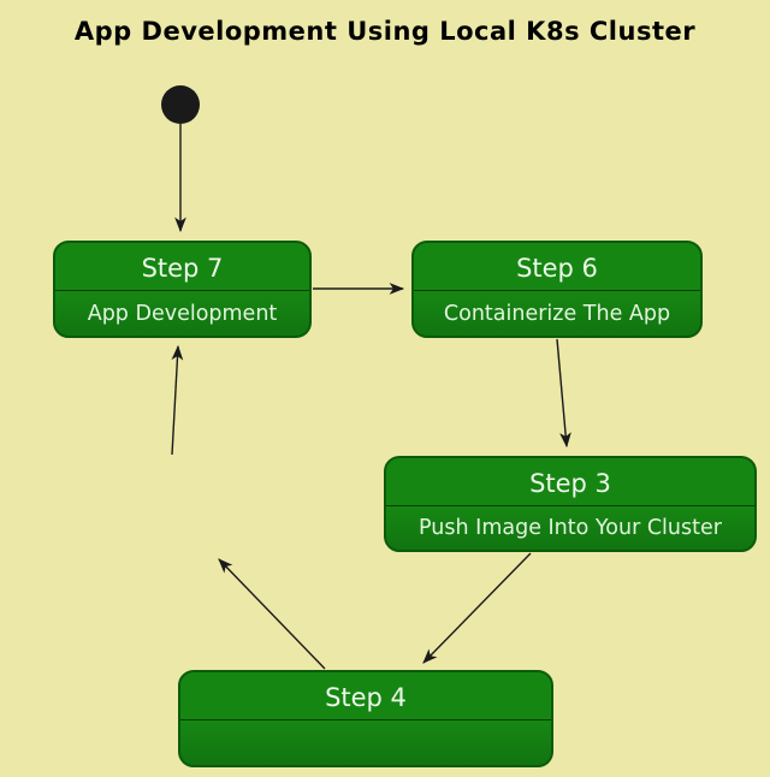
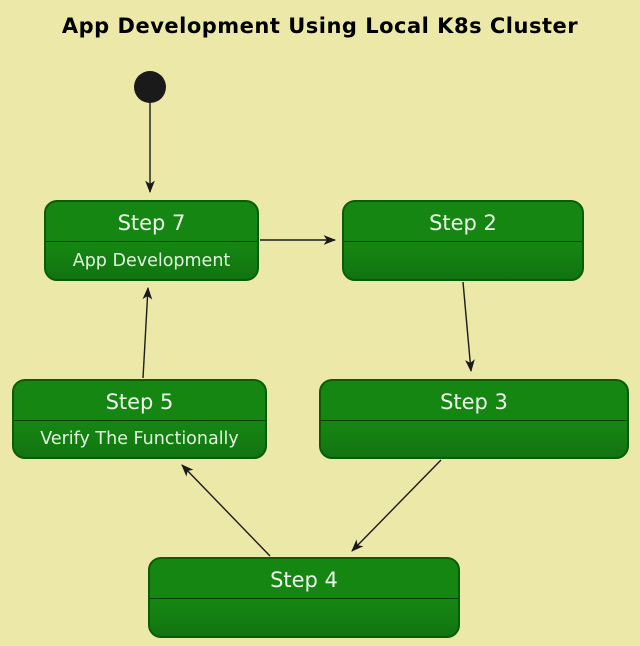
  App Development Using Local K8s Cluster
  Step 7
  App Development
- Step 6
+ Step 2
- Containerize The App
  Step 3
- Push Image Into Your Cluster
  Step 4
+ Step 5
+ Verify The Functionally
